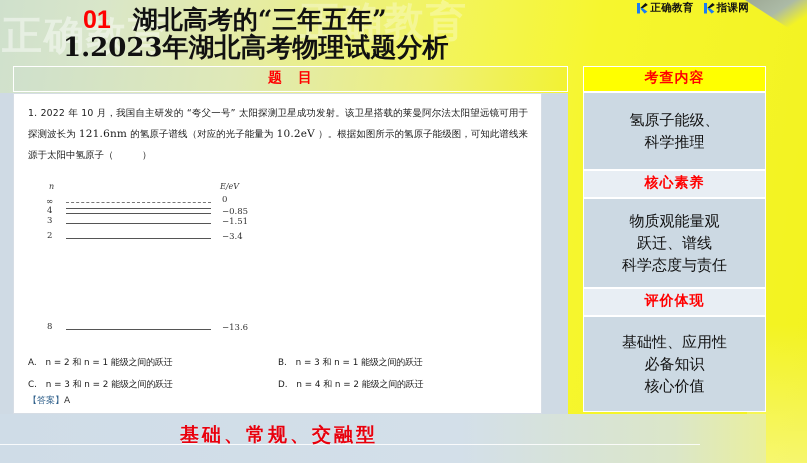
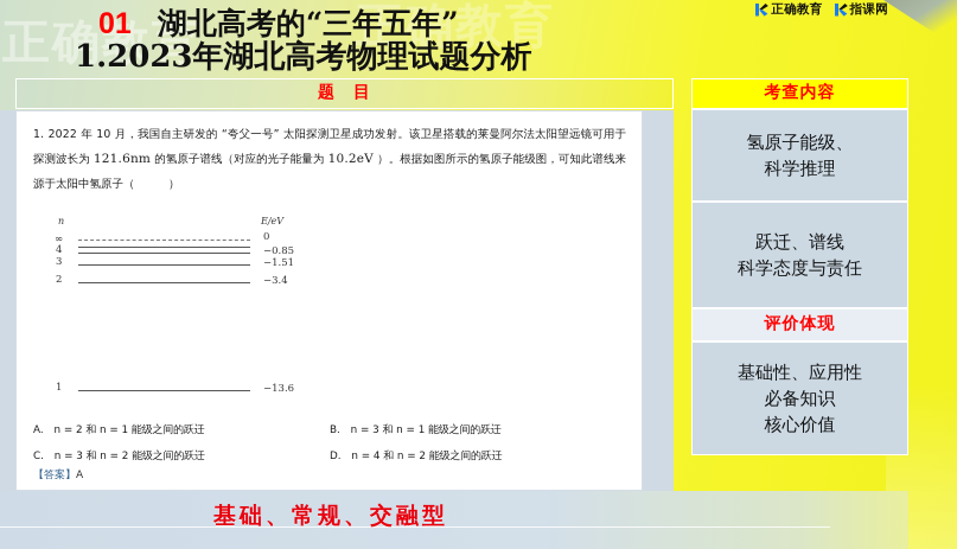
  正确教育
  正确教育
  正确教育
  指课网
  01 湖北高考的“三年五年”
  1.2023年湖北高考物理试题分析
  题 目
  考查内容
  氢原子能级、
  科学推理
- 核心素养
- 物质观能量观
  跃迁、谱线
  科学态度与责任
  评价体现
  基础性、应用性
  必备知识
  核心价值
  1. 2022 年 10 月，我国自主研发的 “夸父一号” 太阳探测卫星成功发射。该卫星搭载的莱曼阿尔法太阳望远镜可用于探测波长为 121.6nm 的氢原子谱线（对应的光子能量为 10.2eV ）。根据如图所示的氢原子能级图，可知此谱线来源于太阳中氢原子（ ）
  n
  E/eV
  ∞
  0
  4
  −0.85
  3
  −1.51
  2
  −3.4
- 8
+ 1
  −13.6
  A. n = 2 和 n = 1 能级之间的跃迁
  B. n = 3 和 n = 1 能级之间的跃迁
  C. n = 3 和 n = 2 能级之间的跃迁
  D. n = 4 和 n = 2 能级之间的跃迁
  【答案】A
  基础、常规、交融型
